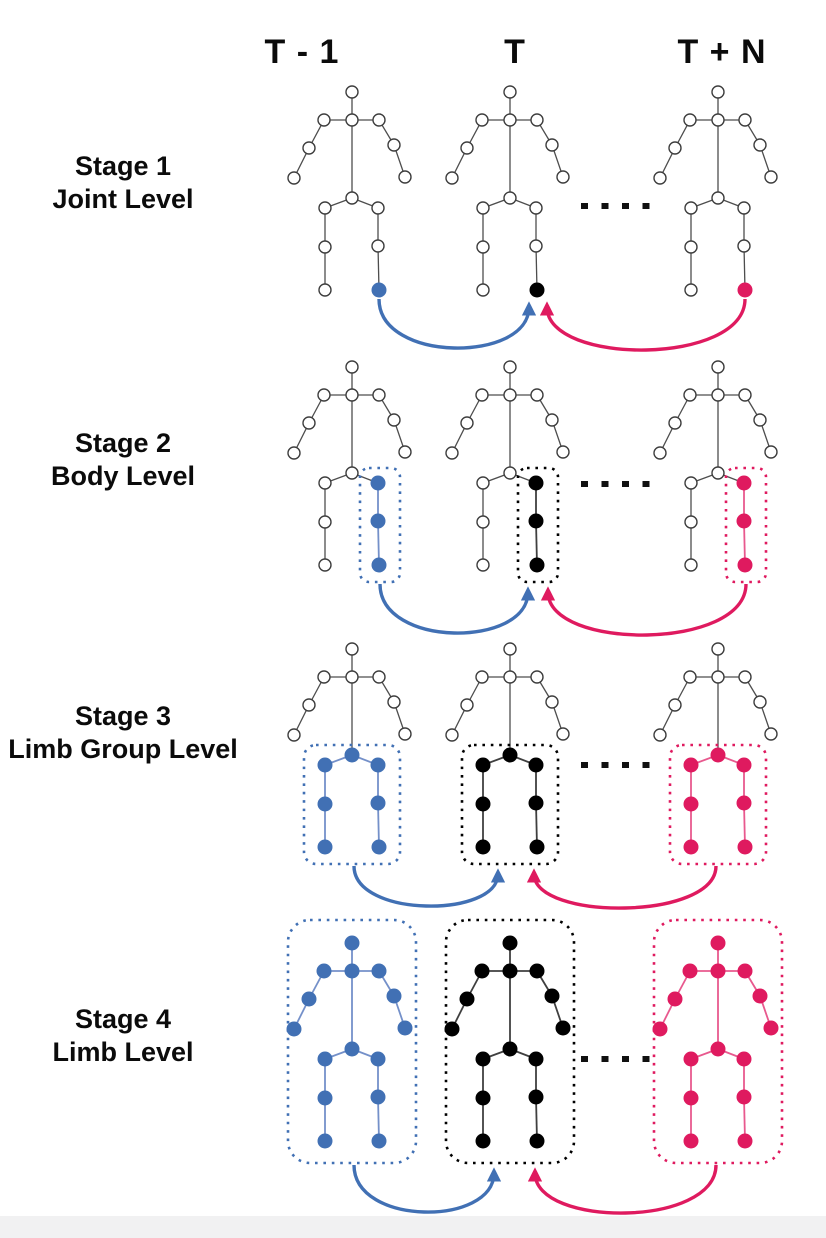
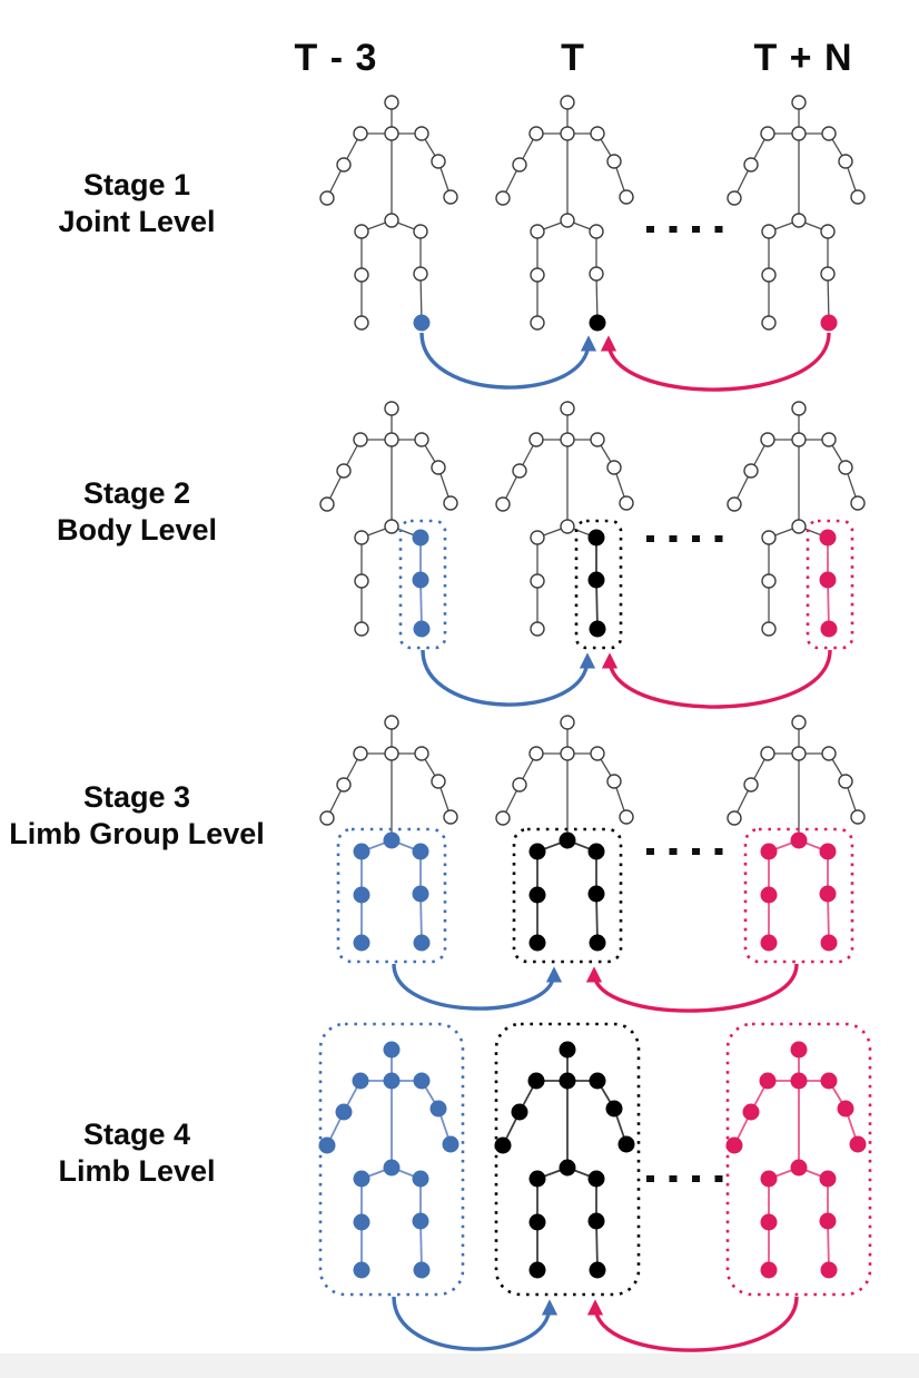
- T - 1
+ T - 3
  T
  T + N
  Stage 1
  Joint Level
  Stage 2
  Body Level
  Stage 3
  Limb Group Level
  Stage 4
  Limb Level
